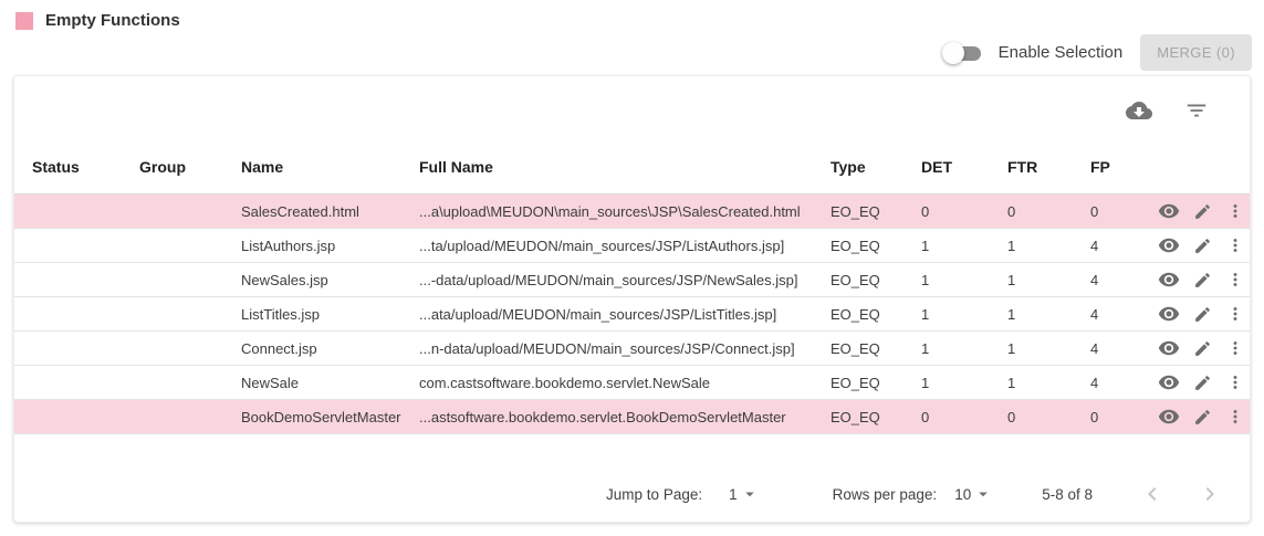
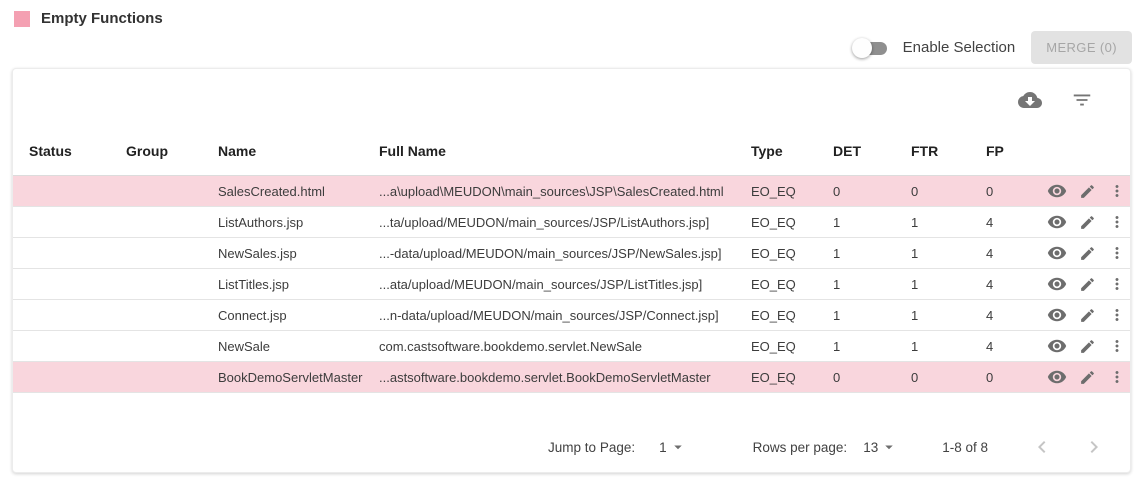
  Empty Functions
  Enable Selection
  MERGE (0)
  Status	Group	Name	Full Name	Type	DET	FTR	FP
  		SalesCreated.html	...a\upload\MEUDON\main_sources\JSP\SalesCreated.html	EO_EQ	0	0	0
  		ListAuthors.jsp	...ta/upload/MEUDON/main_sources/JSP/ListAuthors.jsp]	EO_EQ	1	1	4
  		NewSales.jsp	...-data/upload/MEUDON/main_sources/JSP/NewSales.jsp]	EO_EQ	1	1	4
  		ListTitles.jsp	...ata/upload/MEUDON/main_sources/JSP/ListTitles.jsp]	EO_EQ	1	1	4
  		Connect.jsp	...n-data/upload/MEUDON/main_sources/JSP/Connect.jsp]	EO_EQ	1	1	4
  		NewSale	com.castsoftware.bookdemo.servlet.NewSale	EO_EQ	1	1	4
  		BookDemoServletMaster	...astsoftware.bookdemo.servlet.BookDemoServletMaster	EO_EQ	0	0	0
  Jump to Page:
  1
  Rows per page:
- 10
+ 13
- 5-8 of 8
+ 1-8 of 8
